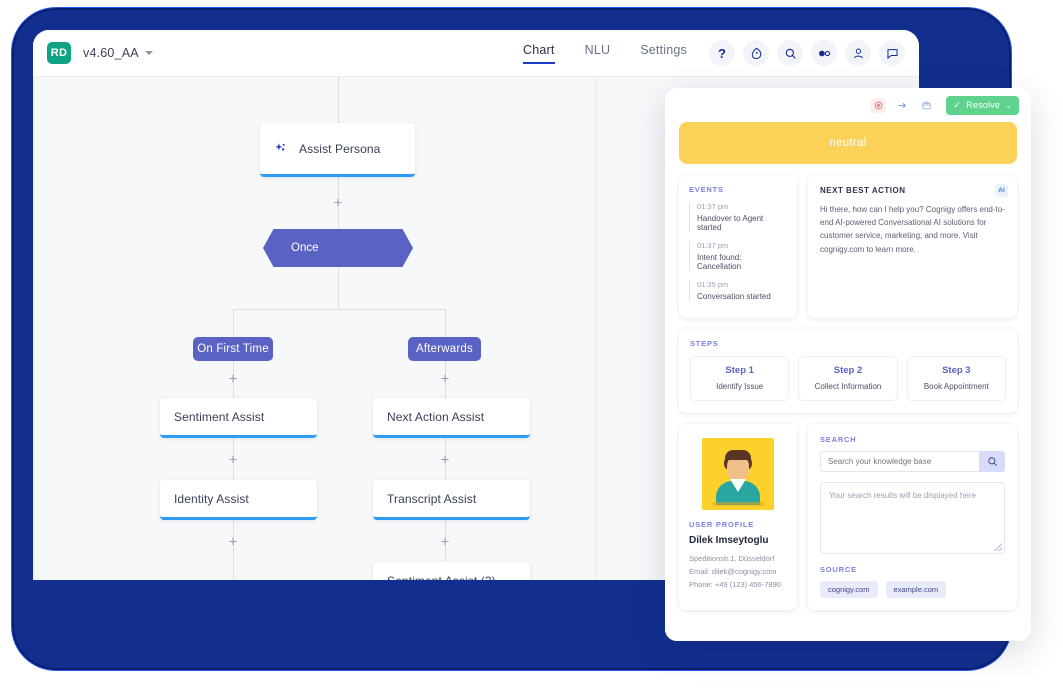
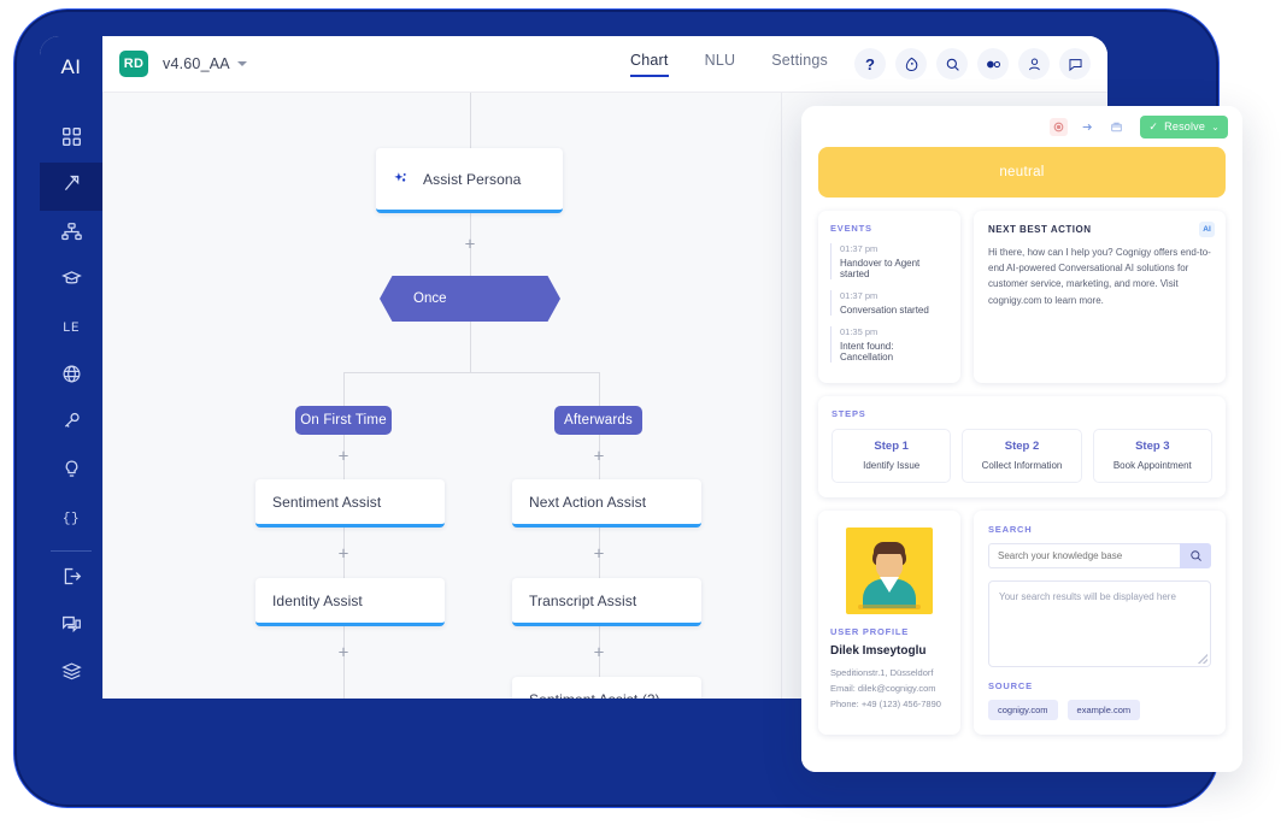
+ AI
+ LE
+ {}
  RD
  v4.60_AA
  Chart
  NLU
  Settings
  ?
  Assist Persona
  +
  Once
  On First Time
  Afterwards
  +
  +
  Sentiment Assist
  Next Action Assist
  +
  +
  Identity Assist
  Transcript Assist
  +
  +
  ✓
  Resolve
  ⌄
  neutral
  EVENTS
  01:37 pm
  Handover to Agent started
  01:37 pm
- Intent found: Cancellation
+ Conversation started
  01:35 pm
- Conversation started
+ Intent found: Cancellation
  NEXT BEST ACTION
  Hi there, how can I help you? Cognigy offers end-to-end AI-powered Conversational AI solutions for customer service, marketing, and more. Visit cognigy.com to learn more.
  STEPS
  Step 1
  Identify Issue
  Step 2
  Collect Information
  Step 3
  Book Appointment
  USER PROFILE
  Dilek Imseytoglu
  Speditionstr.1, Düsseldorf
  Email: dilek@cognigy.com
  Phone: +49 (123) 456-7890
  SEARCH
  Search your knowledge base
  Your search results will be displayed here
  SOURCE
  cognigy.com
  example.com
